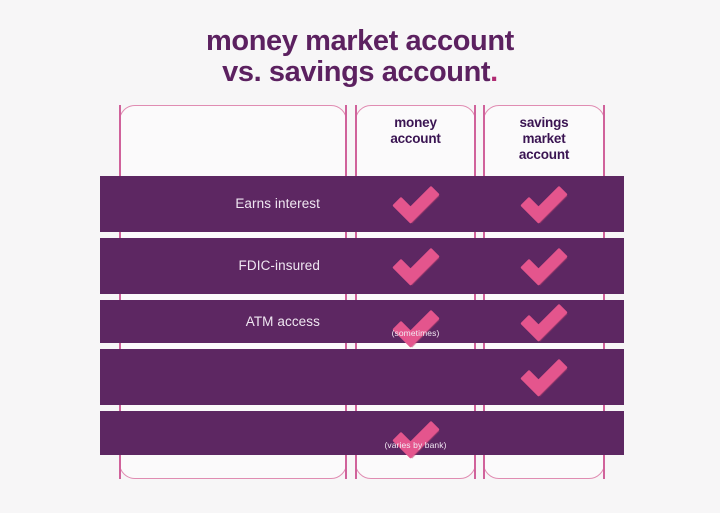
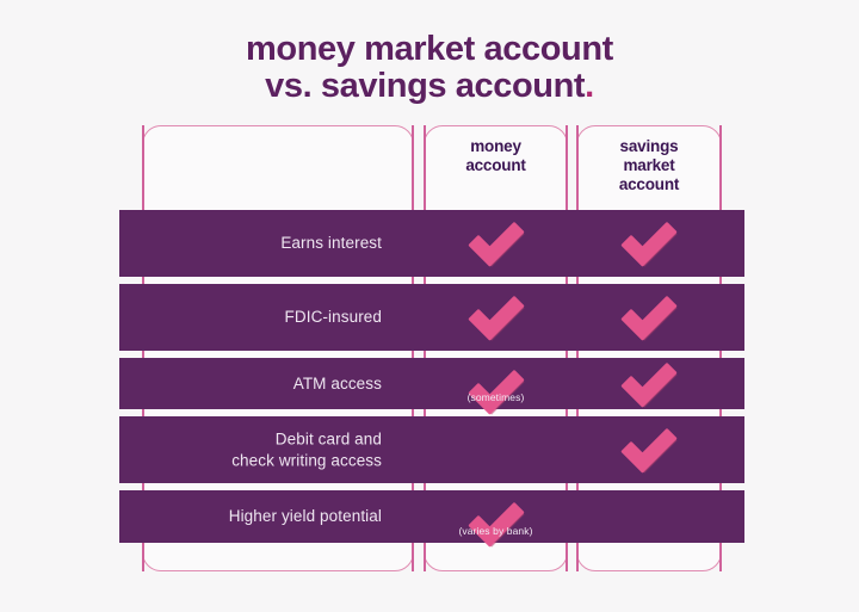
  money market account
  vs. savings account.
  money
  account
  savings
  market
  account
  Earns interest
  FDIC-insured
  ATM access
  (sometimes)
+ Debit card and
+ check writing access
+ Higher yield potential
  (varies by bank)
